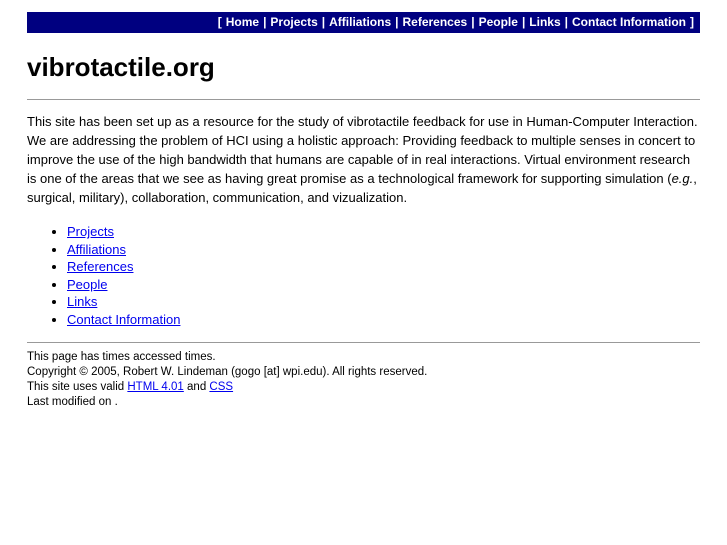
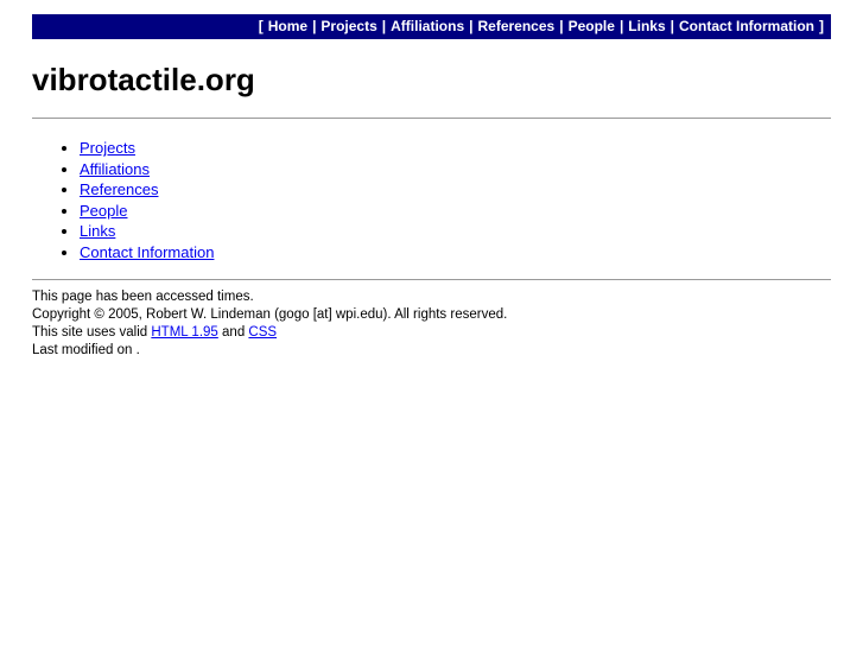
  [ Home | Projects | Affiliations | References | People | Links | Contact Information ]
  vibrotactile.org
- This site has been set up as a resource for the study of vibrotactile feedback for use in Human-Computer Interaction. We are addressing the problem of HCI using a holistic approach: Providing feedback to multiple senses in concert to improve the use of the high bandwidth that humans are capable of in real interactions. Virtual environment research is one of the areas that we see as having great promise as a technological framework for supporting simulation (e.g., surgical, military), collaboration, communication, and vizualization.
  Projects
  Affiliations
  References
  People
  Links
  Contact Information
- This page has times accessed times.
+ This page has been accessed times.
  Copyright © 2005, Robert W. Lindeman (gogo [at] wpi.edu). All rights reserved.
- This site uses valid HTML 4.01 and CSS
+ This site uses valid HTML 1.95 and CSS
  Last modified on .
